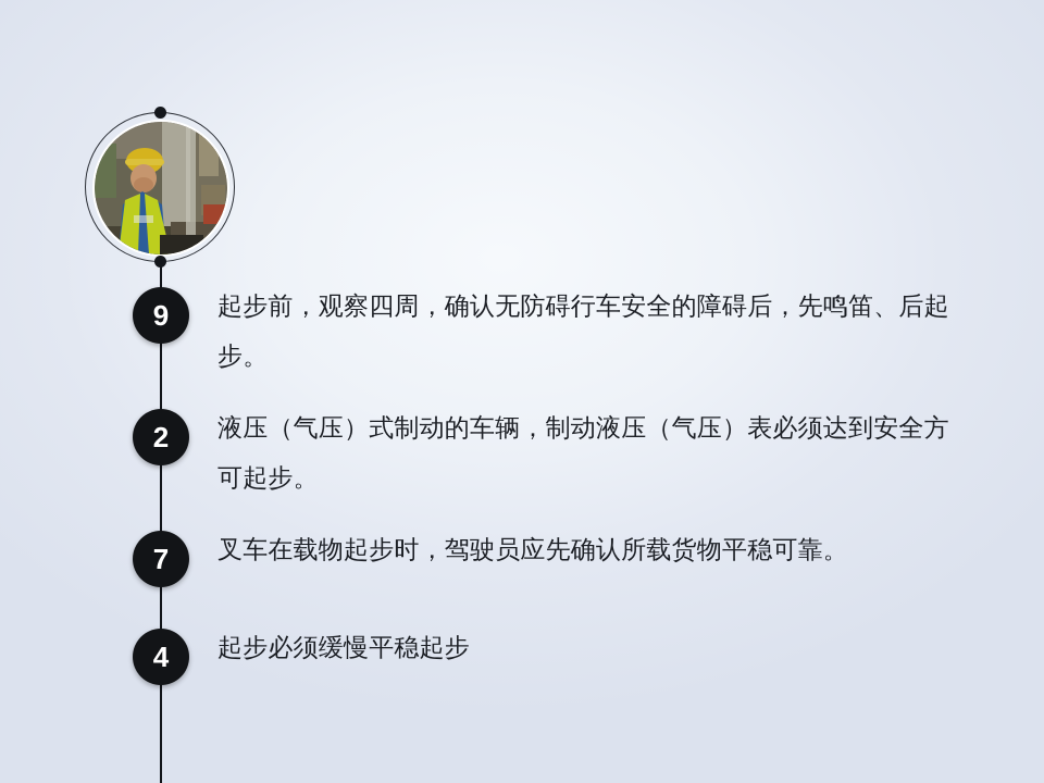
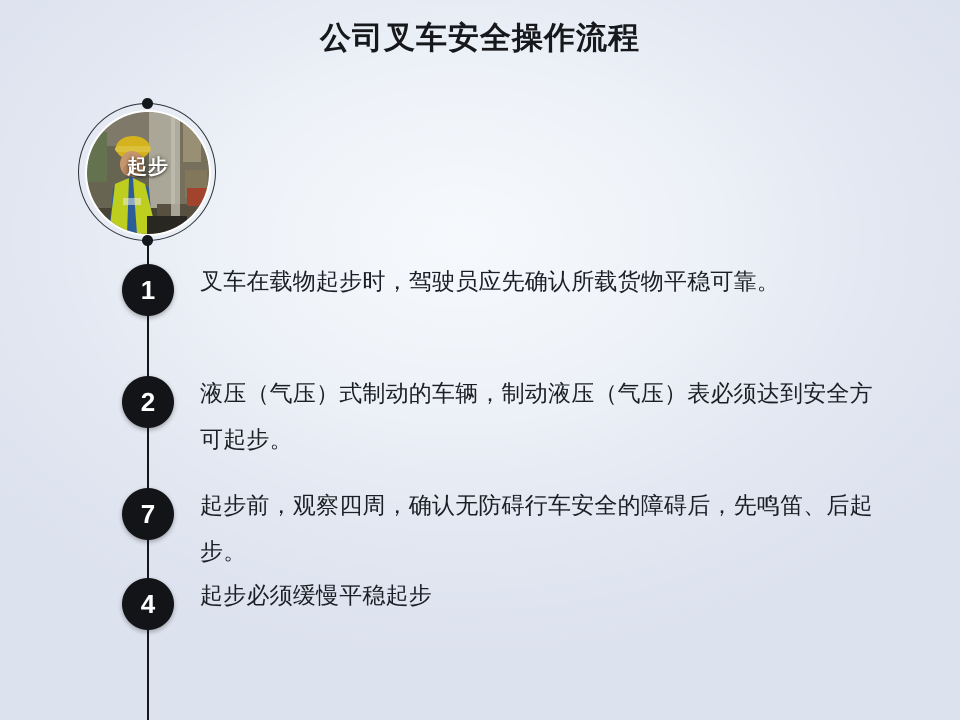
+ 公司叉车安全操作流程
+ 起步
- 9
+ 1
- 起步前，观察四周，确认无防碍行车安全的障碍后，先鸣笛、后起步。
+ 叉车在载物起步时，驾驶员应先确认所载货物平稳可靠。
  2
  液压（气压）式制动的车辆，制动液压（气压）表必须达到安全方可起步。
  7
- 叉车在载物起步时，驾驶员应先确认所载货物平稳可靠。
+ 起步前，观察四周，确认无防碍行车安全的障碍后，先鸣笛、后起步。
  4
  起步必须缓慢平稳起步
